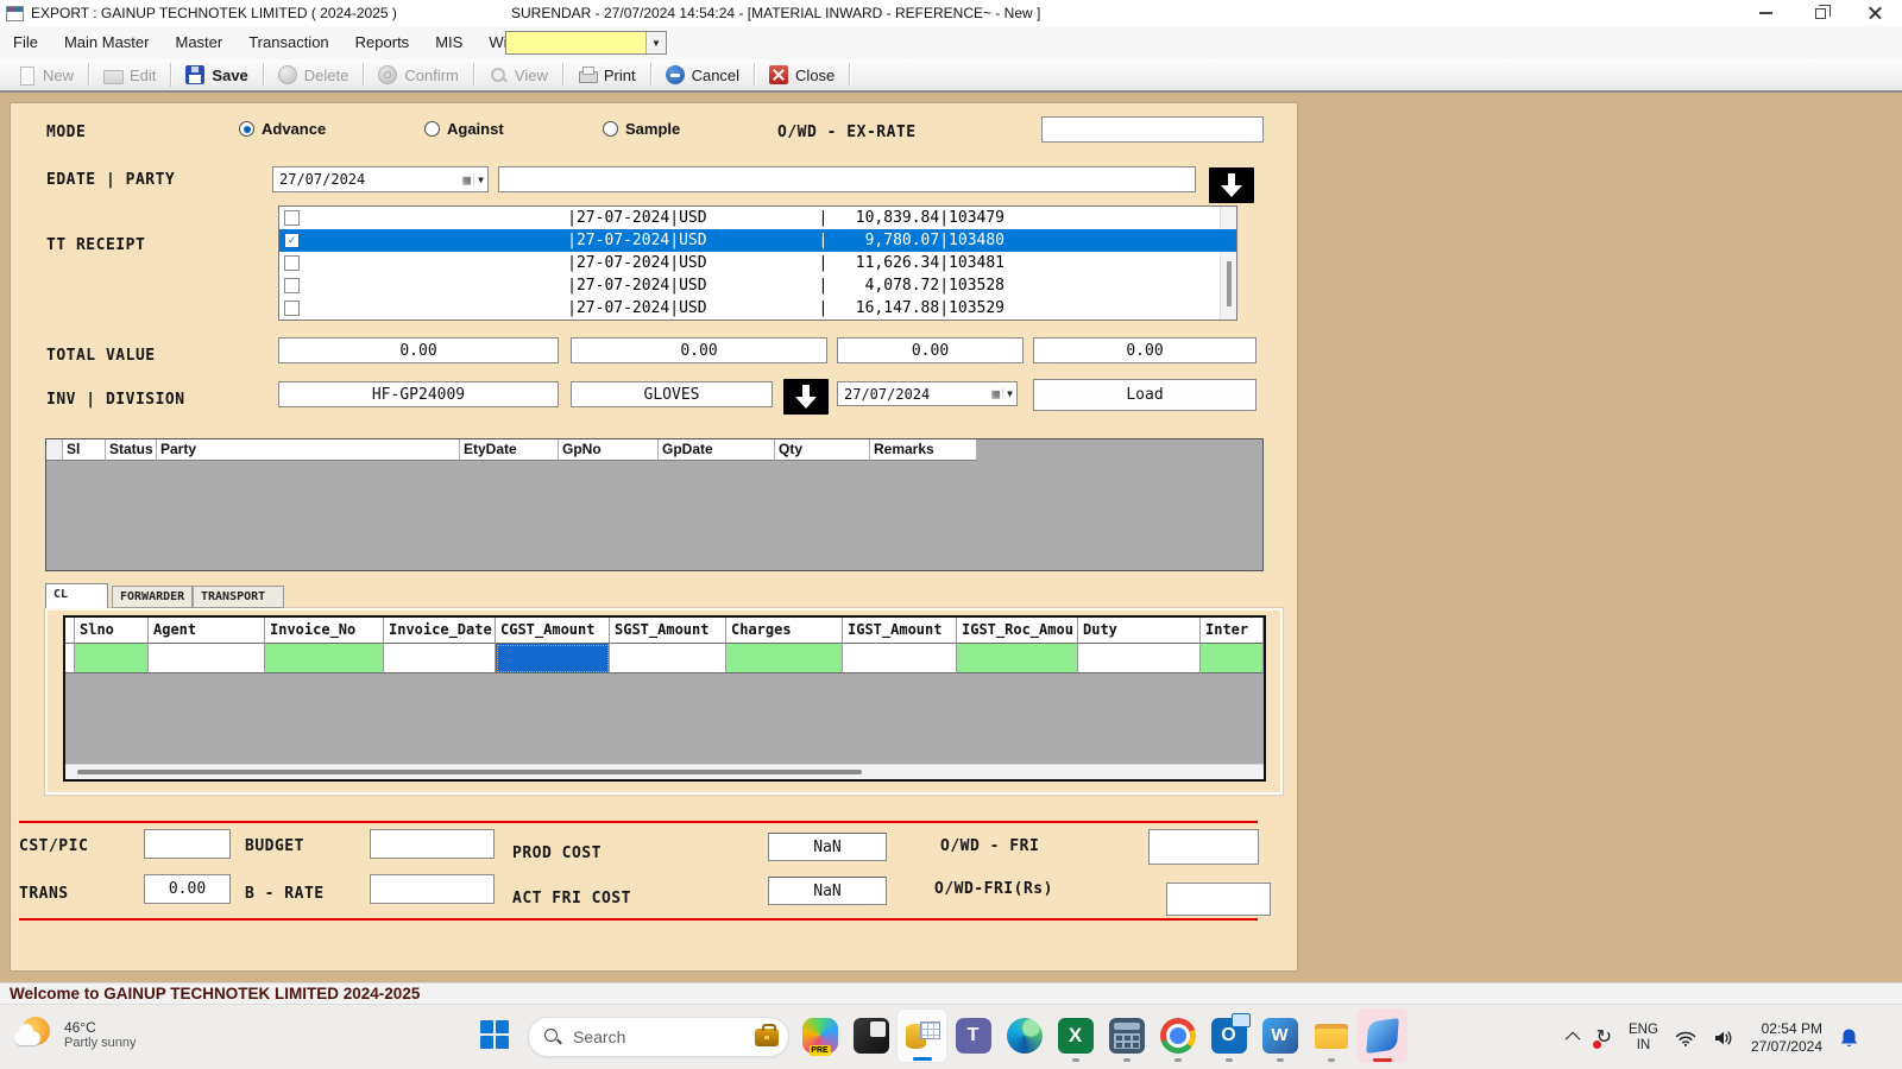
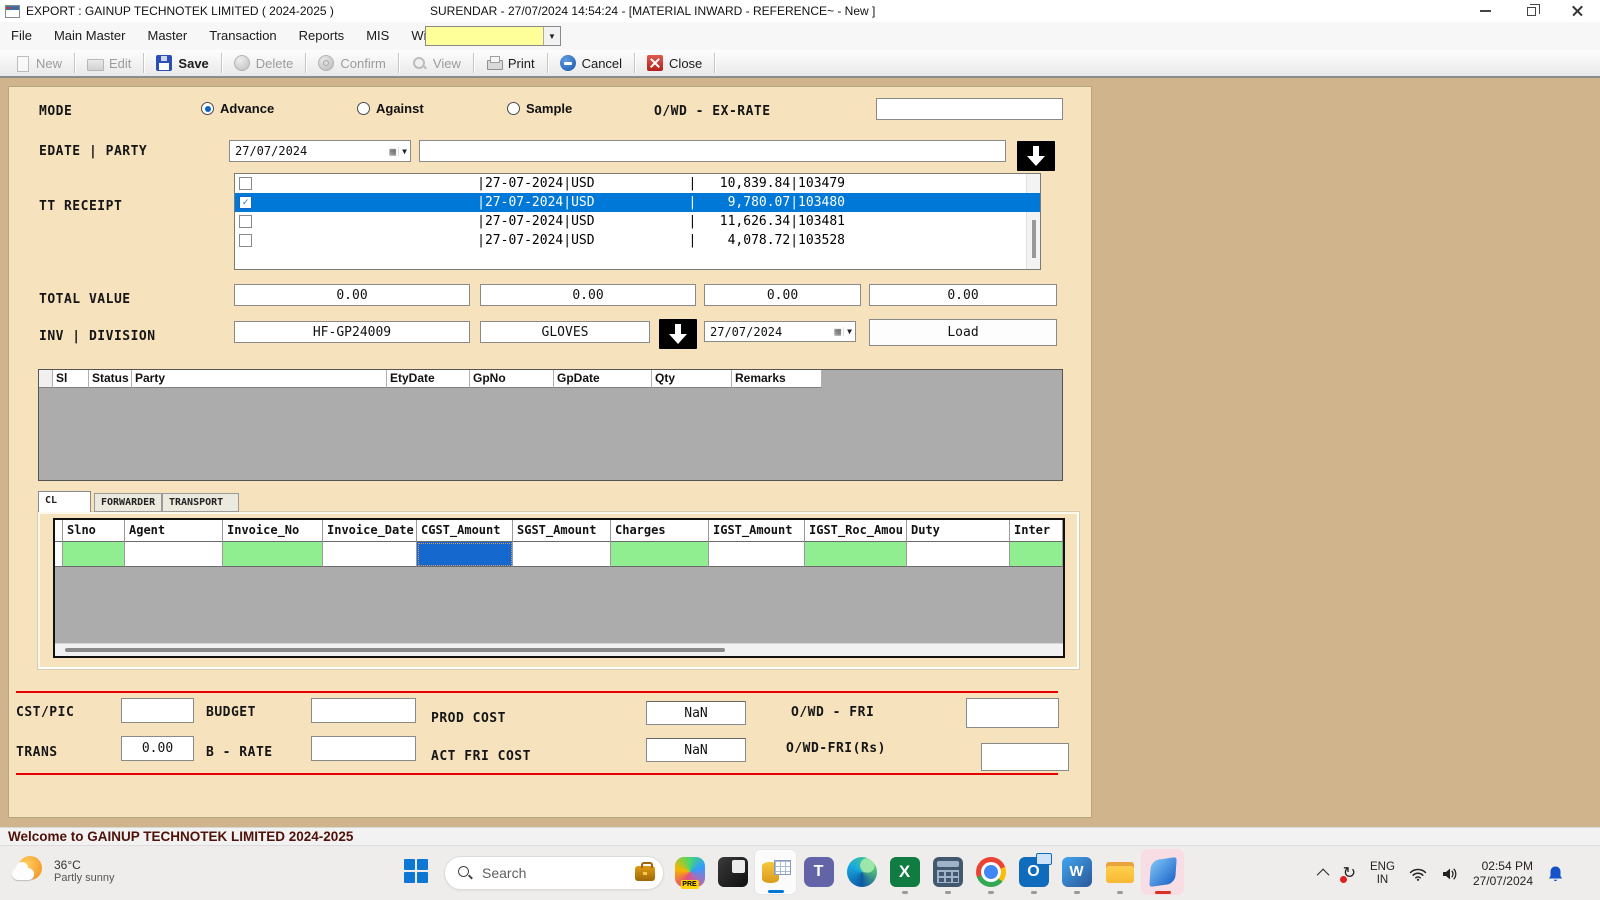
  EXPORT : GAINUP TECHNOTEK LIMITED ( 2024-2025 )
  SURENDAR - 27/07/2024 14:54:24 - [MATERIAL INWARD - REFERENCE~ - New ]
  File
  Main Master
  Master
  Transaction
  Reports
  MIS
  ▼
  New
  Edit
  Save
  Delete
  Confirm
  View
  Print
  Cancel
  Close
  MODE
  Advance
  Against
  Sample
  O/WD - EX-RATE
  EDATE | PARTY
  27/07/2024
  ▦
  ▼
  TT RECEIPT
  |27-07-2024|USD | 10,839.84|103479
  ✓
  |27-07-2024|USD | 9,780.07|103480
  |27-07-2024|USD | 11,626.34|103481
  |27-07-2024|USD | 4,078.72|103528
- |27-07-2024|USD | 16,147.88|103529
  TOTAL VALUE
  0.00
  0.00
  0.00
  0.00
  INV | DIVISION
  HF-GP24009
  GLOVES
  27/07/2024
  ▦
  ▼
  Load
  Sl
  Status
  Party
  EtyDate
  GpNo
  GpDate
  Qty
  Remarks
  Slno
  Agent
  Invoice_No
  Invoice_Date
  CGST_Amount
  SGST_Amount
  Charges
  IGST_Amount
  IGST_Roc_Amou
  Duty
  Inter
  CST/PIC
  BUDGET
  PROD COST
  NaN
  O/WD - FRI
  TRANS
  0.00
  B - RATE
  ACT FRI COST
  NaN
  O/WD-FRI(Rs)
  CL
  FORWARDER
  TRANSPORT
  Welcome to GAINUP TECHNOTEK LIMITED 2024-2025
- 46°C
+ 36°C
  Partly sunny
  Search
  ↻
  ENG
  IN
  02:54 PM
  27/07/2024
